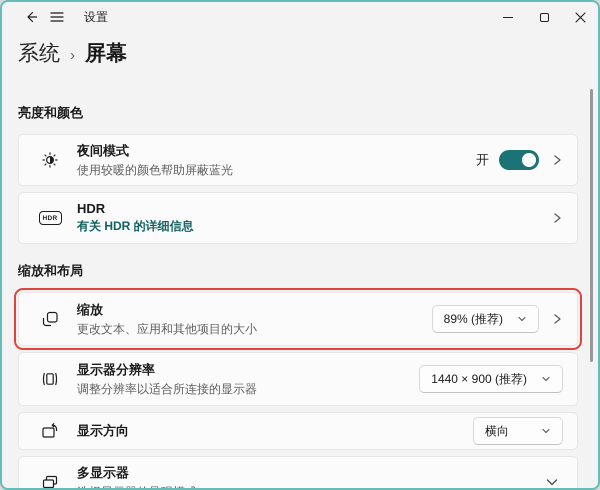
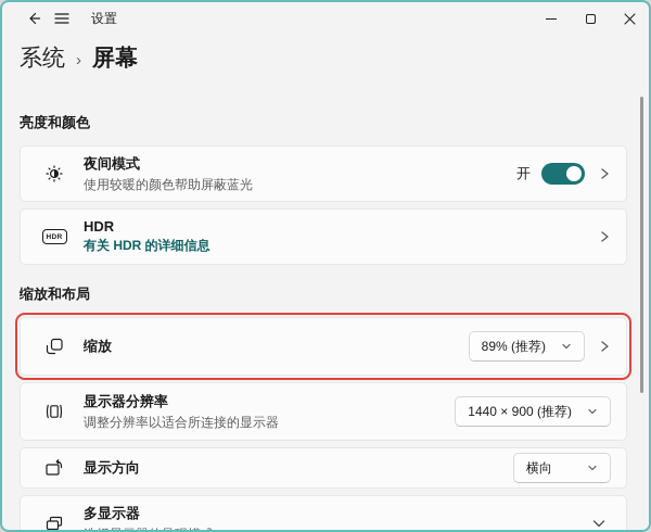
  设置
  系统
  ›
  屏幕
  亮度和颜色
  夜间模式
  使用较暖的颜色帮助屏蔽蓝光
  开
  HDR
  有关 HDR 的详细信息
  缩放和布局
  缩放
- 更改文本、应用和其他项目的大小
  89% (推荐)
  显示器分辨率
  调整分辨率以适合所连接的显示器
  1440 × 900 (推荐)
  显示方向
  横向
  多显示器
